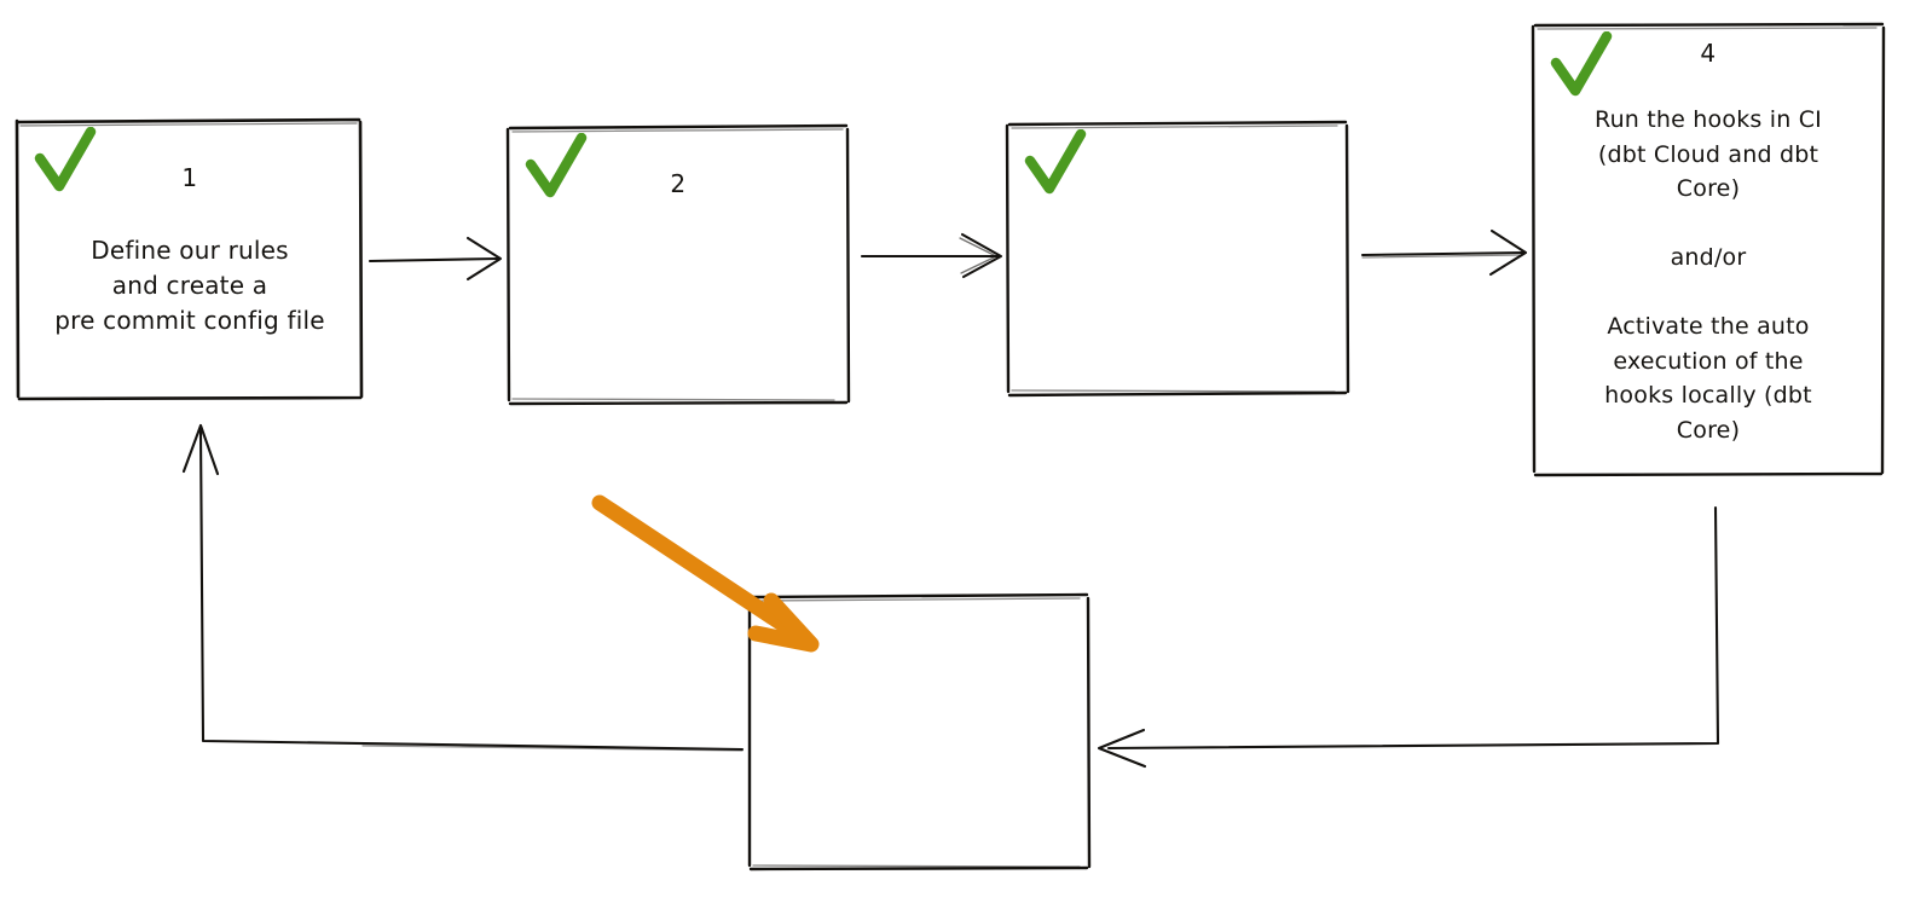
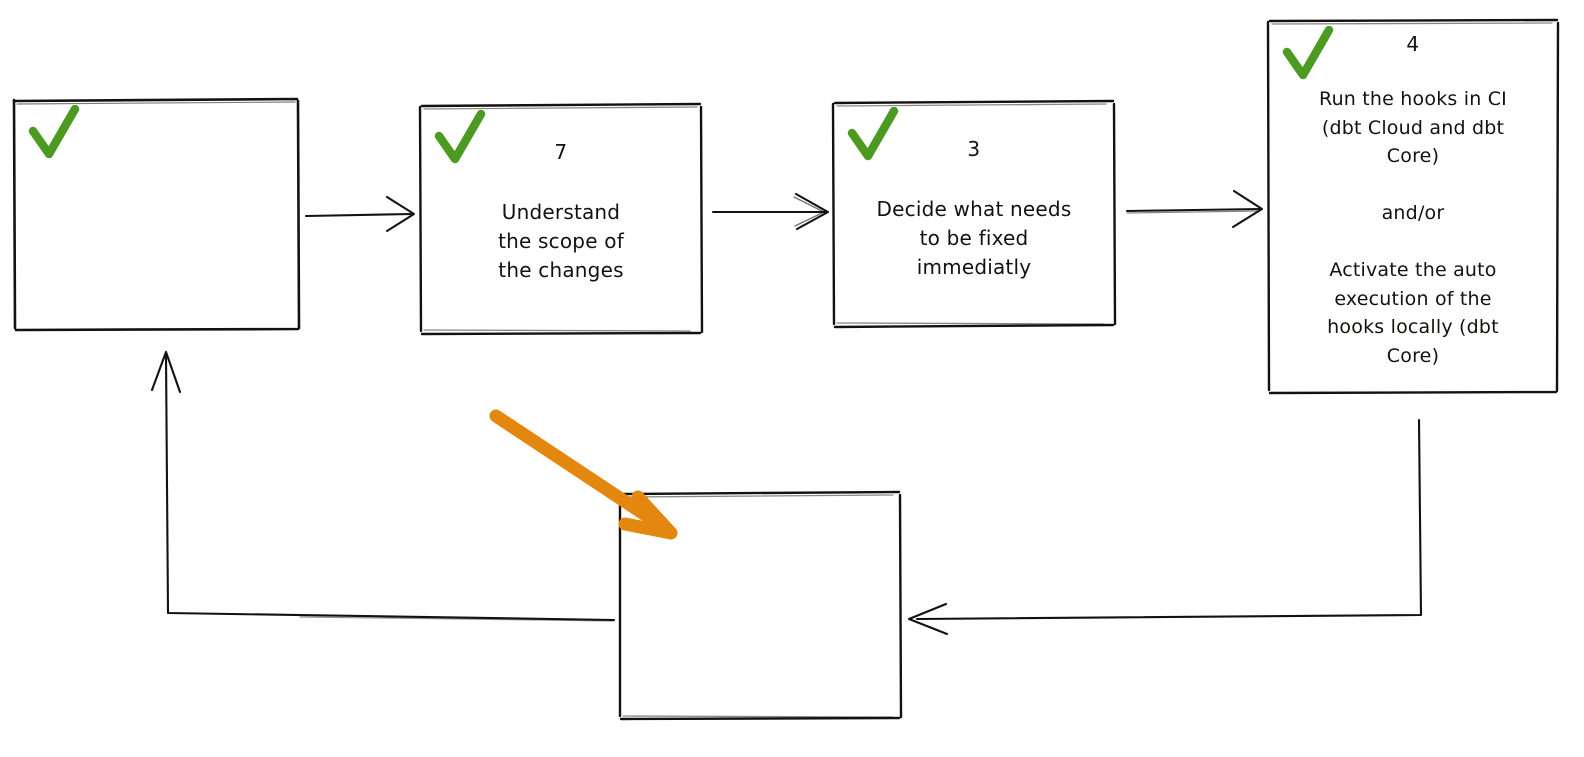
- 1
- Define our rules
- and create a
- pre commit config file
- 2
+ 7
+ Understand
+ the scope of
+ the changes
+ 3
+ Decide what needs
+ to be fixed
+ immediatly
  4
  Run the hooks in CI
  (dbt Cloud and dbt
  Core)
  and/or
  Activate the auto
  execution of the
  hooks locally (dbt
  Core)
